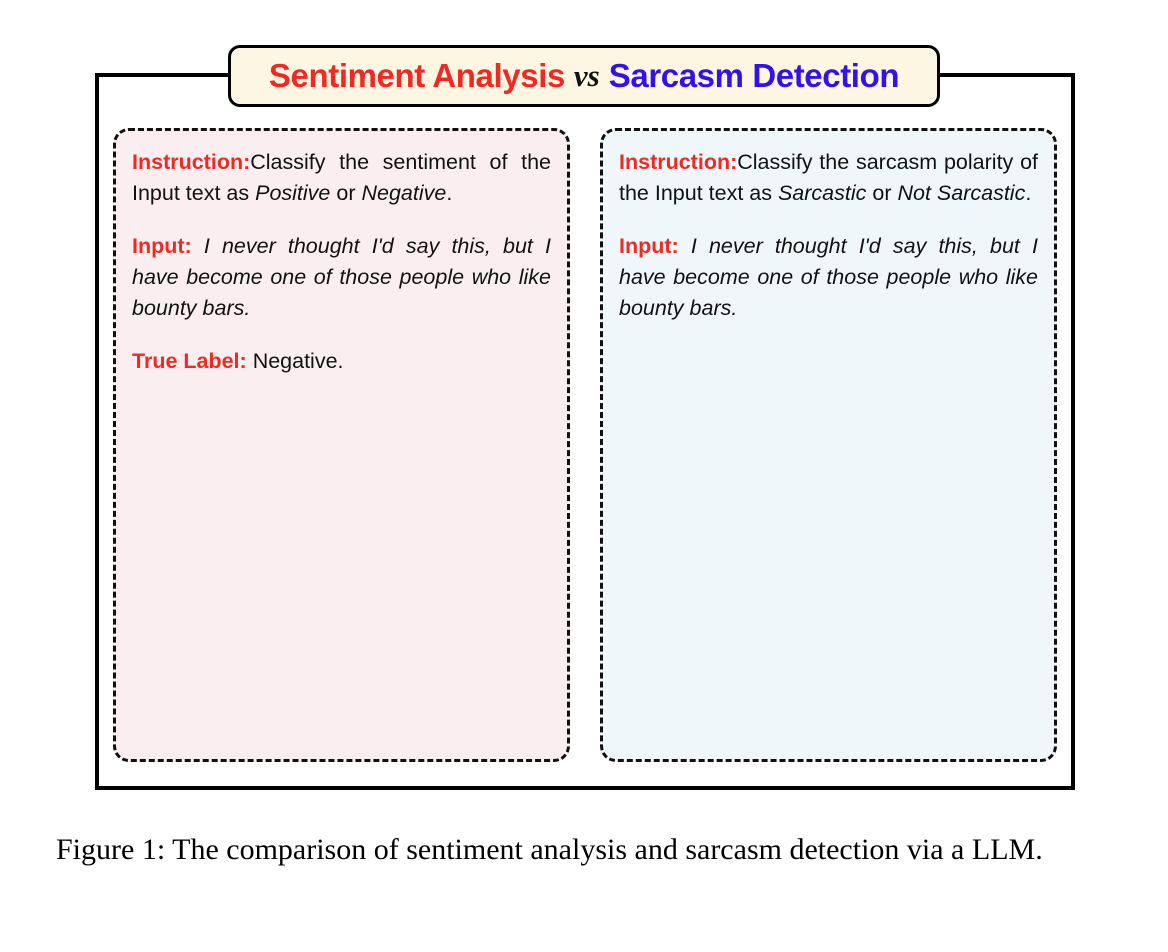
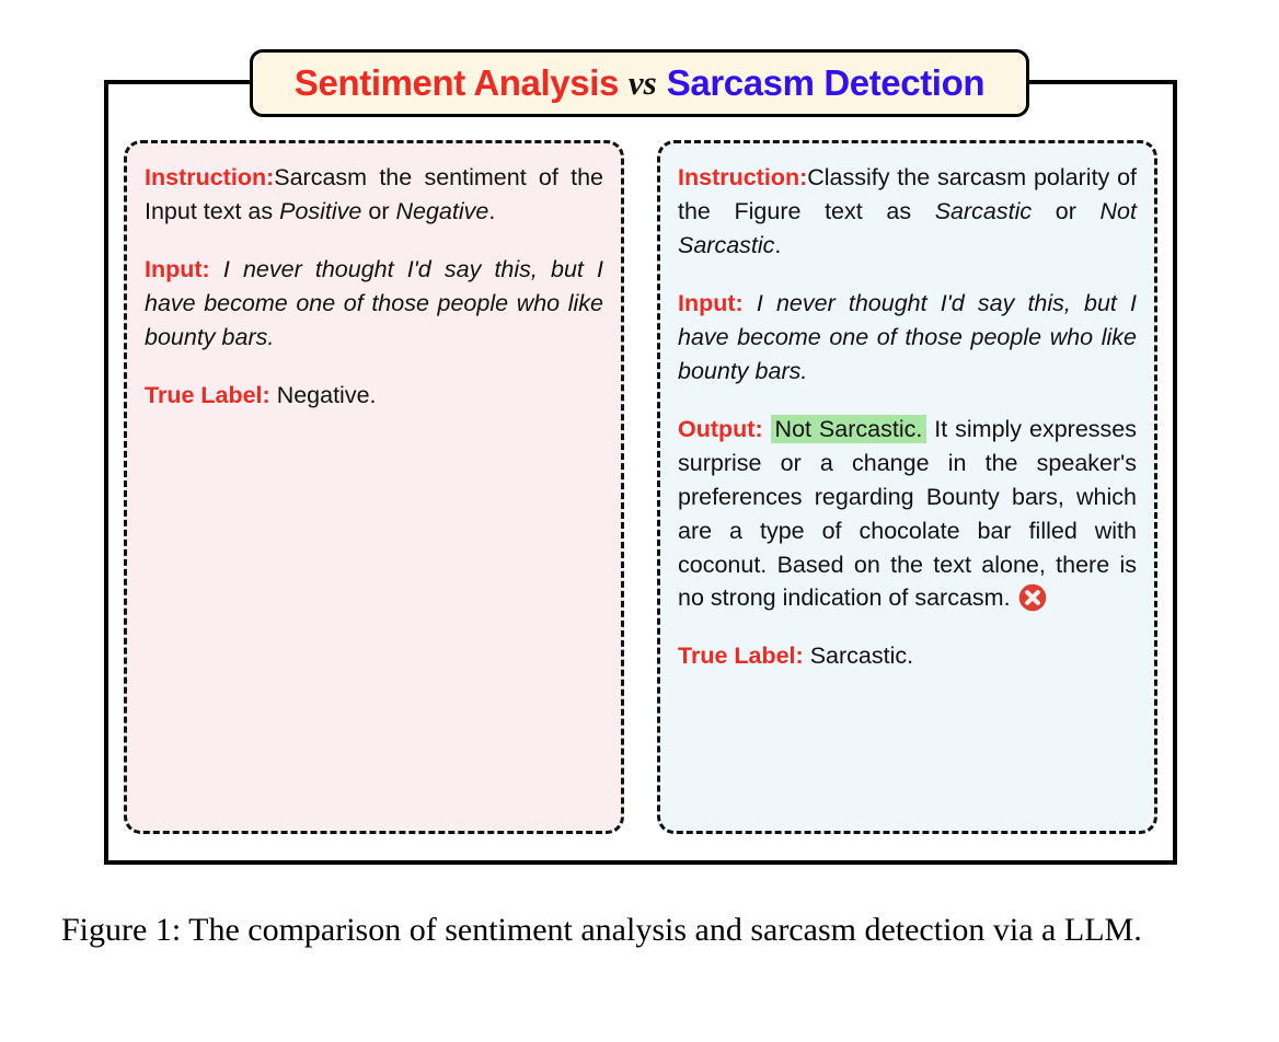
  Sentiment Analysis
  vs
  Sarcasm Detection
- Instruction:Classify the sentiment of the Input text as Positive or Negative.
+ Instruction:Sarcasm the sentiment of the Input text as Positive or Negative.
  Input: I never thought I'd say this, but I have become one of those people who like bounty bars.
  True Label: Negative.
- Instruction:Classify the sarcasm polarity of the Input text as Sarcastic or Not Sarcastic.
+ Instruction:Classify the sarcasm polarity of the Figure text as Sarcastic or Not Sarcastic.
  Input: I never thought I'd say this, but I have become one of those people who like bounty bars.
+ Output: Not Sarcastic. It simply expresses surprise or a change in the speaker's preferences regarding Bounty bars, which are a type of chocolate bar filled with coconut. Based on the text alone, there is no strong indication of sarcasm.
+ True Label: Sarcastic.
  Figure 1: The comparison of sentiment analysis and sarcasm detection via a LLM.
